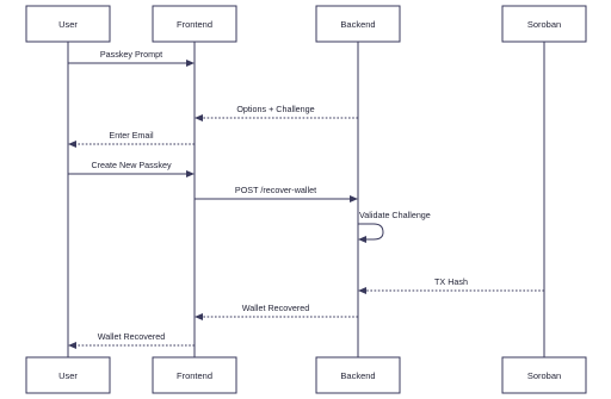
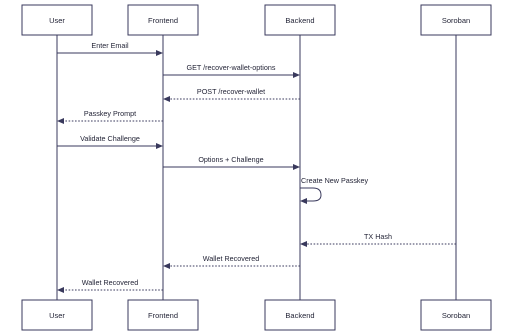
  User
  Frontend
  Backend
  Soroban
- Passkey Prompt
+ Enter Email
+ GET /recover-wallet-options
- Options + Challenge
+ POST /recover-wallet
- Enter Email
+ Passkey Prompt
- Create New Passkey
+ Validate Challenge
- POST /recover-wallet
+ Options + Challenge
- Validate Challenge
+ Create New Passkey
  TX Hash
  Wallet Recovered
  Wallet Recovered
  User
  Frontend
  Backend
  Soroban
